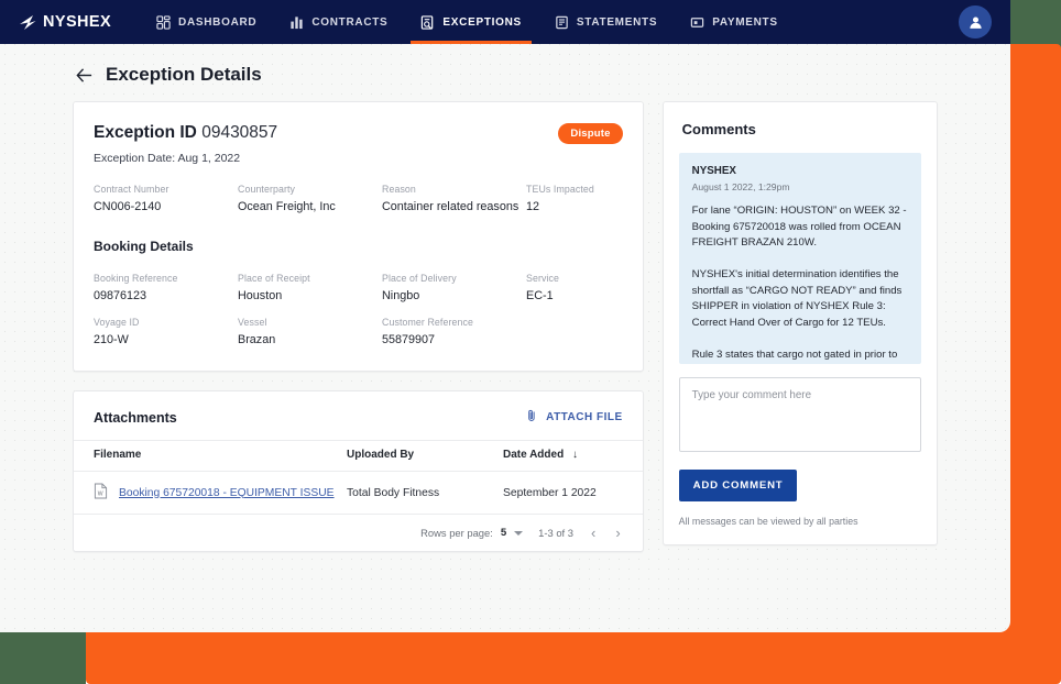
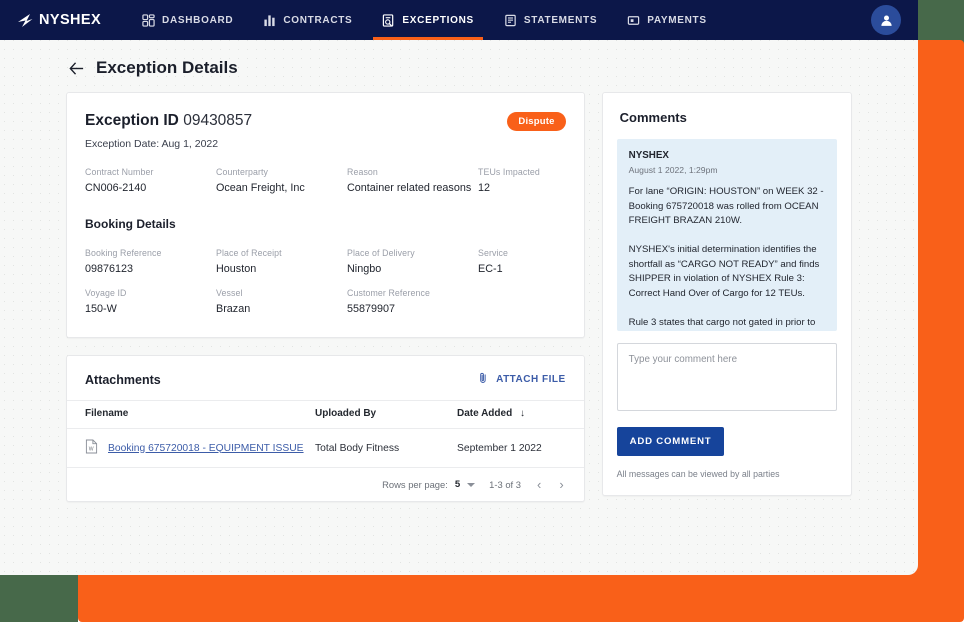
  NYSHEX
  DASHBOARD
  CONTRACTS
  EXCEPTIONS
  STATEMENTS
  PAYMENTS
  Exception Details
  Exception ID 09430857
  Dispute
  Exception Date: Aug 1, 2022
  Contract Number
  CN006-2140
  Counterparty
  Ocean Freight, Inc
  Reason
  Container related reasons
  TEUs Impacted
  12
  Booking Details
  Booking Reference
  09876123
  Place of Receipt
  Houston
  Place of Delivery
  Ningbo
  Service
  EC-1
  Voyage ID
- 210-W
+ 150-W
  Vessel
  Brazan
  Customer Reference
  55879907
  Attachments
  ATTACH FILE
  Filename	Uploaded By	Date Added ↓
  Booking 675720018 - EQUIPMENT ISSUE	Total Body Fitness	September 1 2022
  Rows per page:
  5
  1-3 of 3
  ‹
  ›
  Comments
  NYSHEX
  August 1 2022, 1:29pm
  For lane “ORIGIN: HOUSTON” on WEEK 32 - Booking 675720018 was rolled from OCEAN FREIGHT BRAZAN 210W.
  NYSHEX's initial determination identifies the shortfall as “CARGO NOT READY” and finds SHIPPER in violation of NYSHEX Rule 3: Correct Hand Over of Cargo for 12 TEUs.
  Type your comment here ADD COMMENT
  All messages can be viewed by all parties
